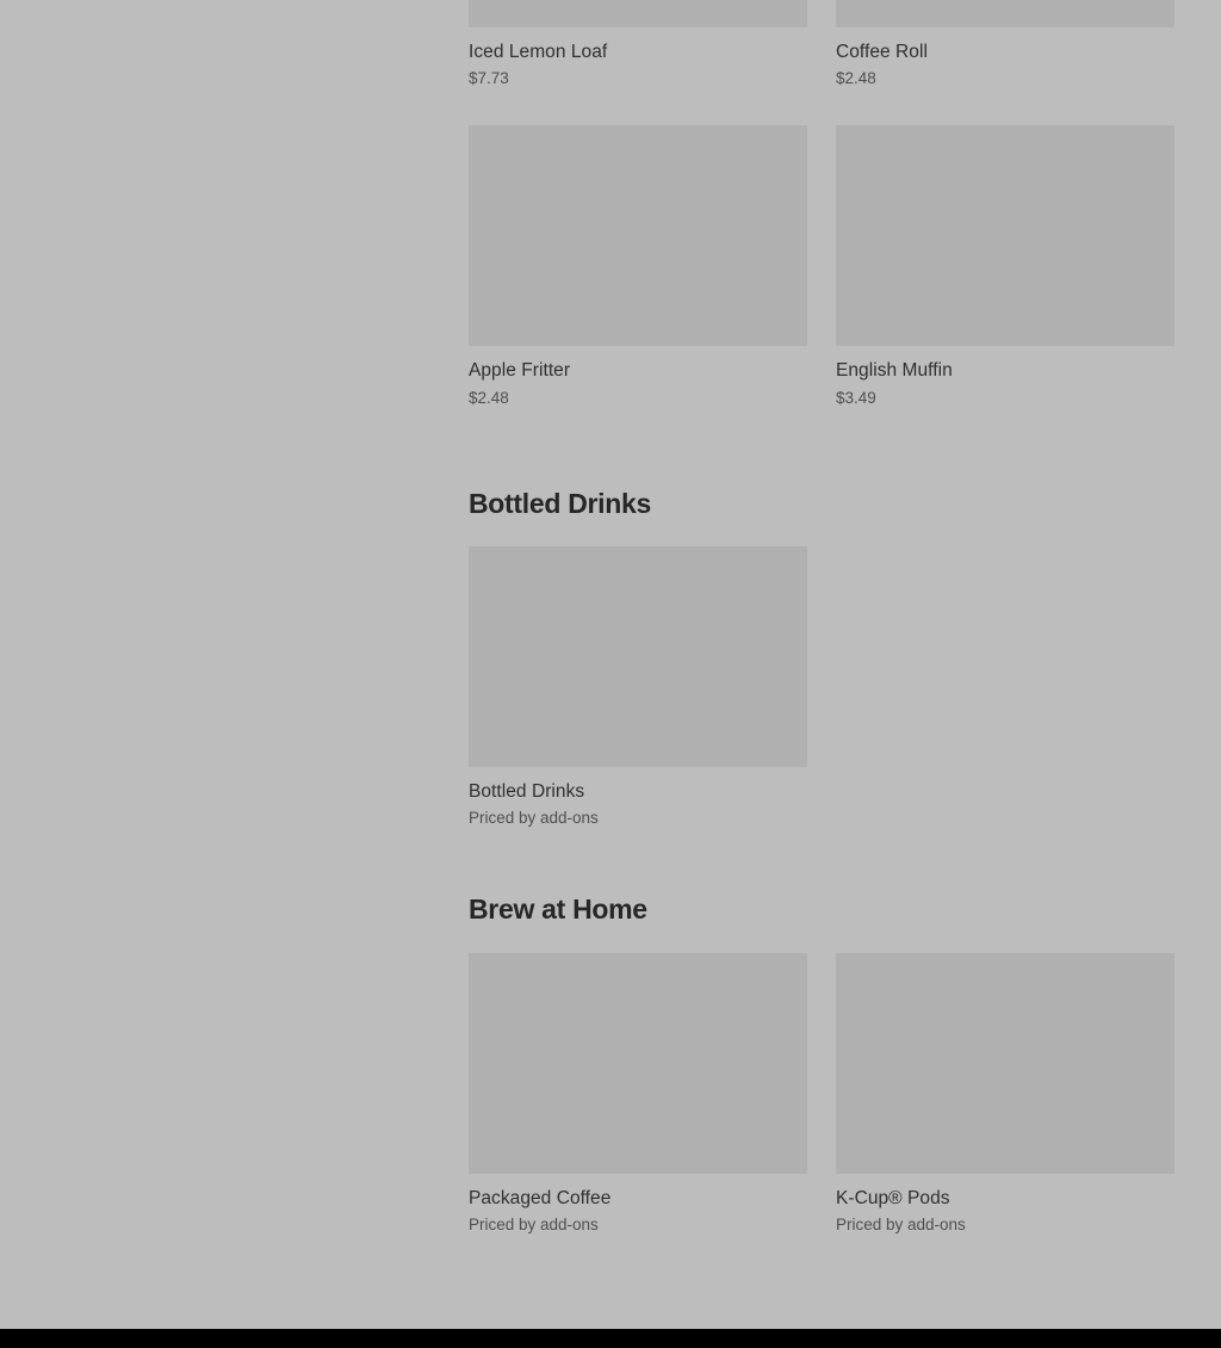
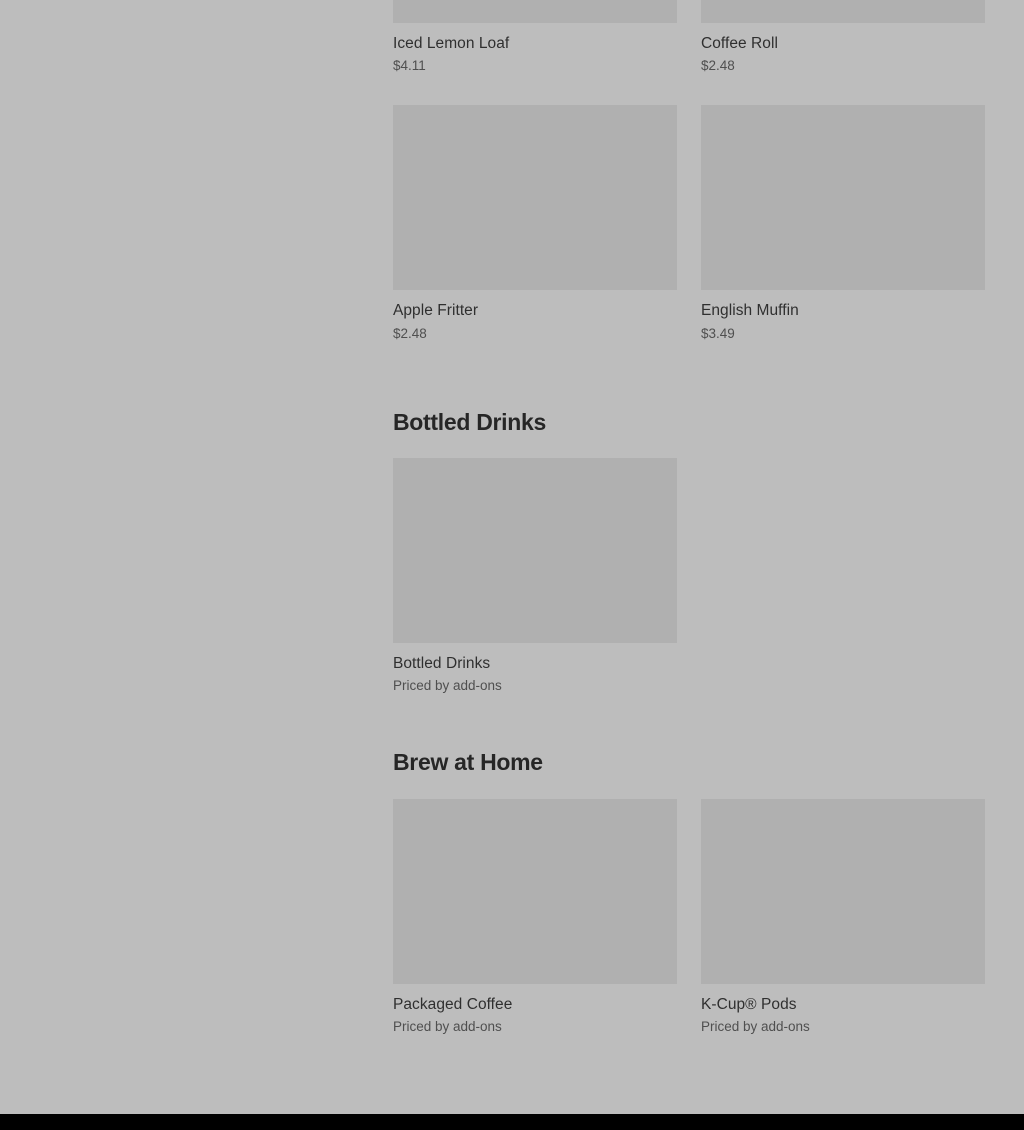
  Iced Lemon Loaf
- $7.73
+ $4.11
  Coffee Roll
  $2.48
  Apple Fritter
  $2.48
  English Muffin
  $3.49
  Bottled Drinks
  Bottled Drinks
  Priced by add-ons
  Brew at Home
  Packaged Coffee
  Priced by add-ons
  K-Cup® Pods
  Priced by add-ons
